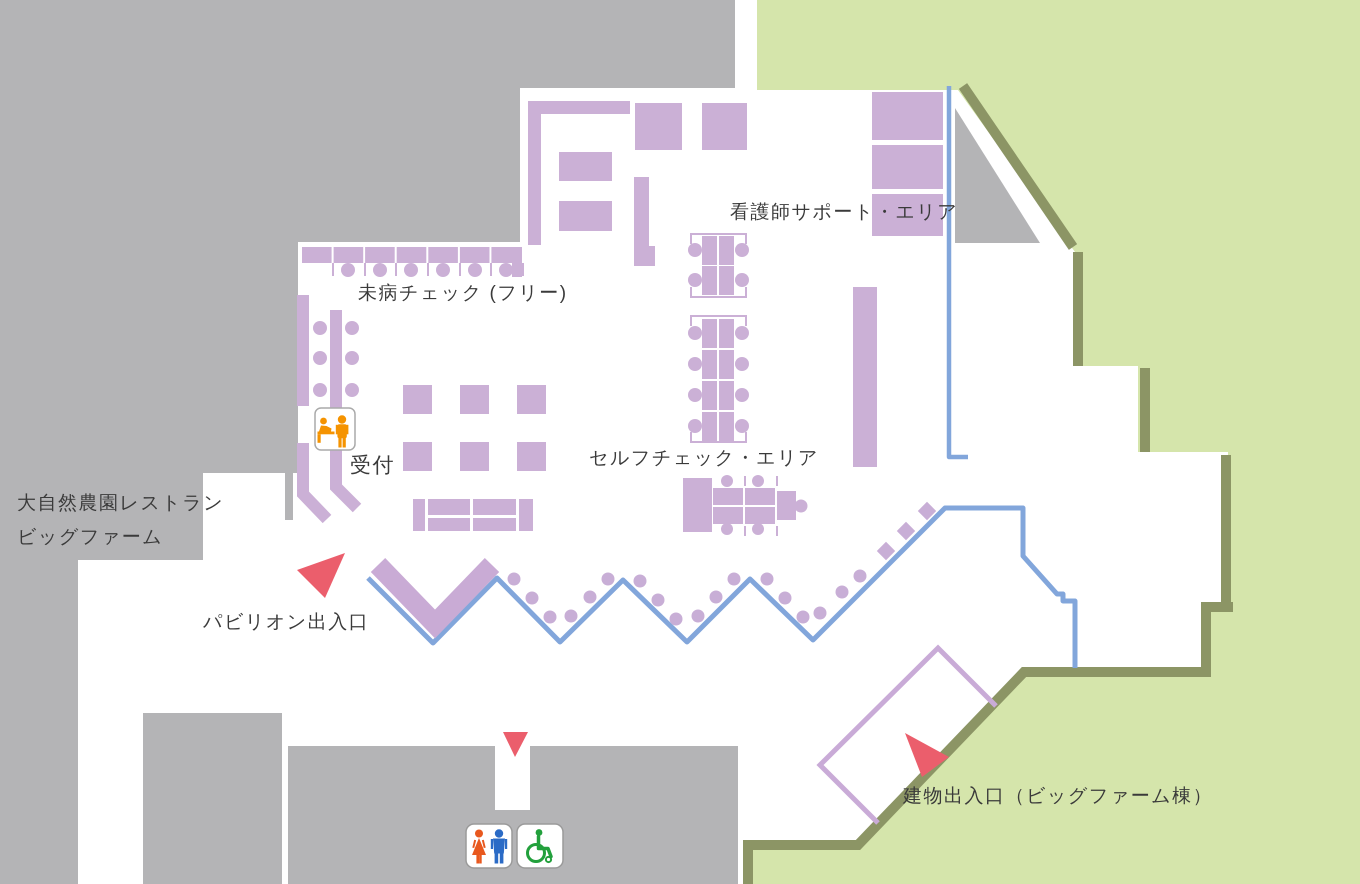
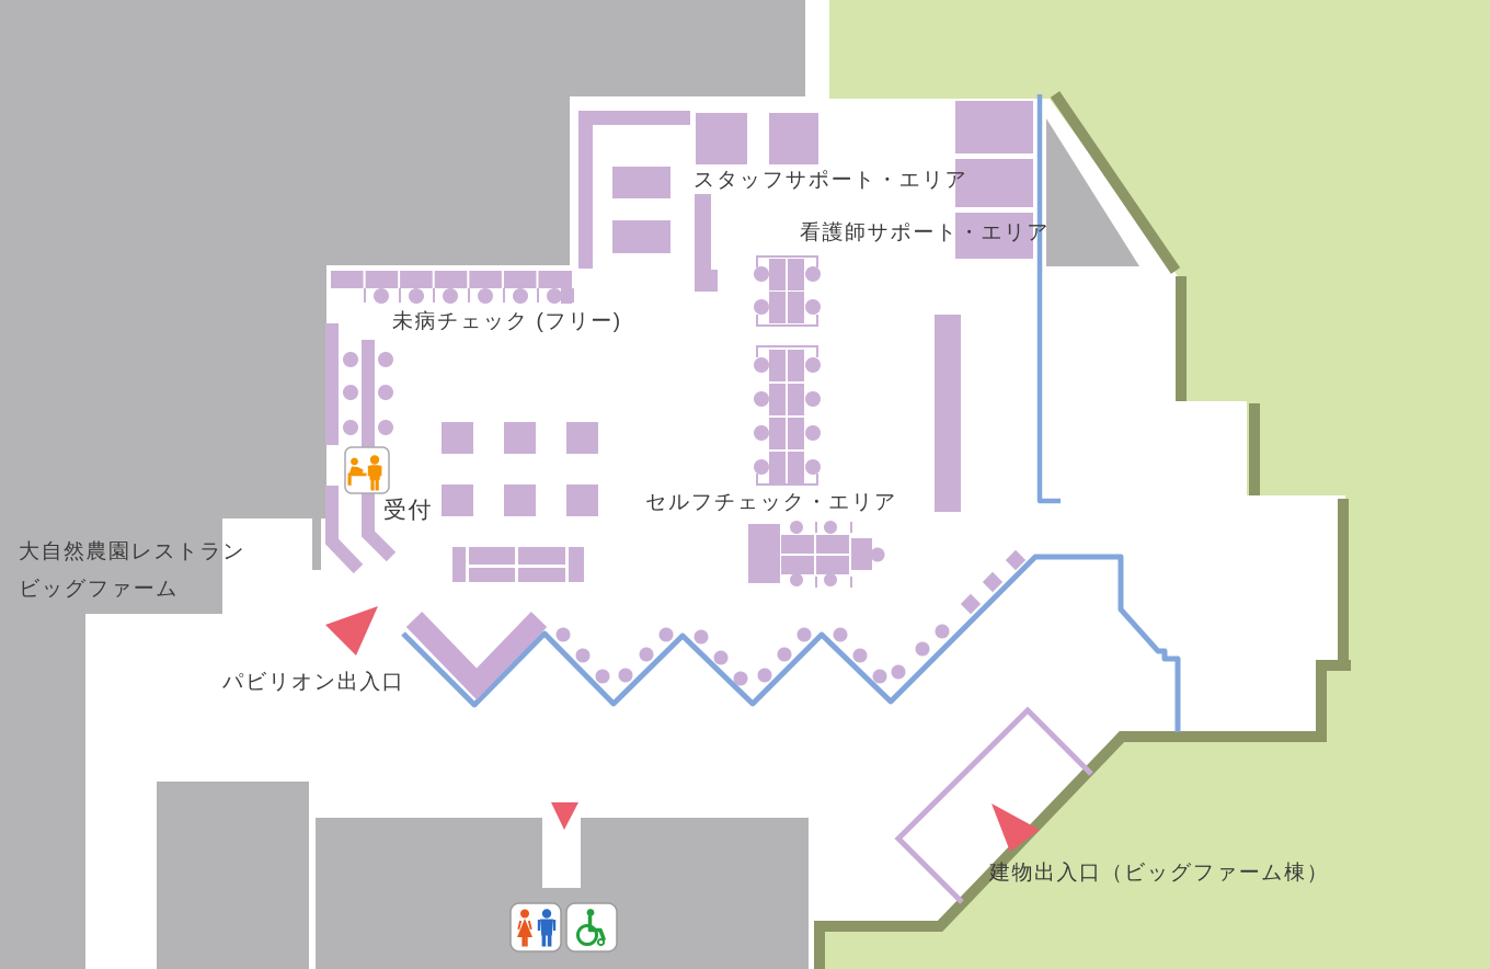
+ スタッフサポート・エリア
  看護師サポート・エリア
  未病チェック (フリー)
  受付
  セルフチェック・エリア
  パビリオン出入口
  建物出入口（ビッグファーム棟）
  大自然農園レストラン
  ビッグファーム
